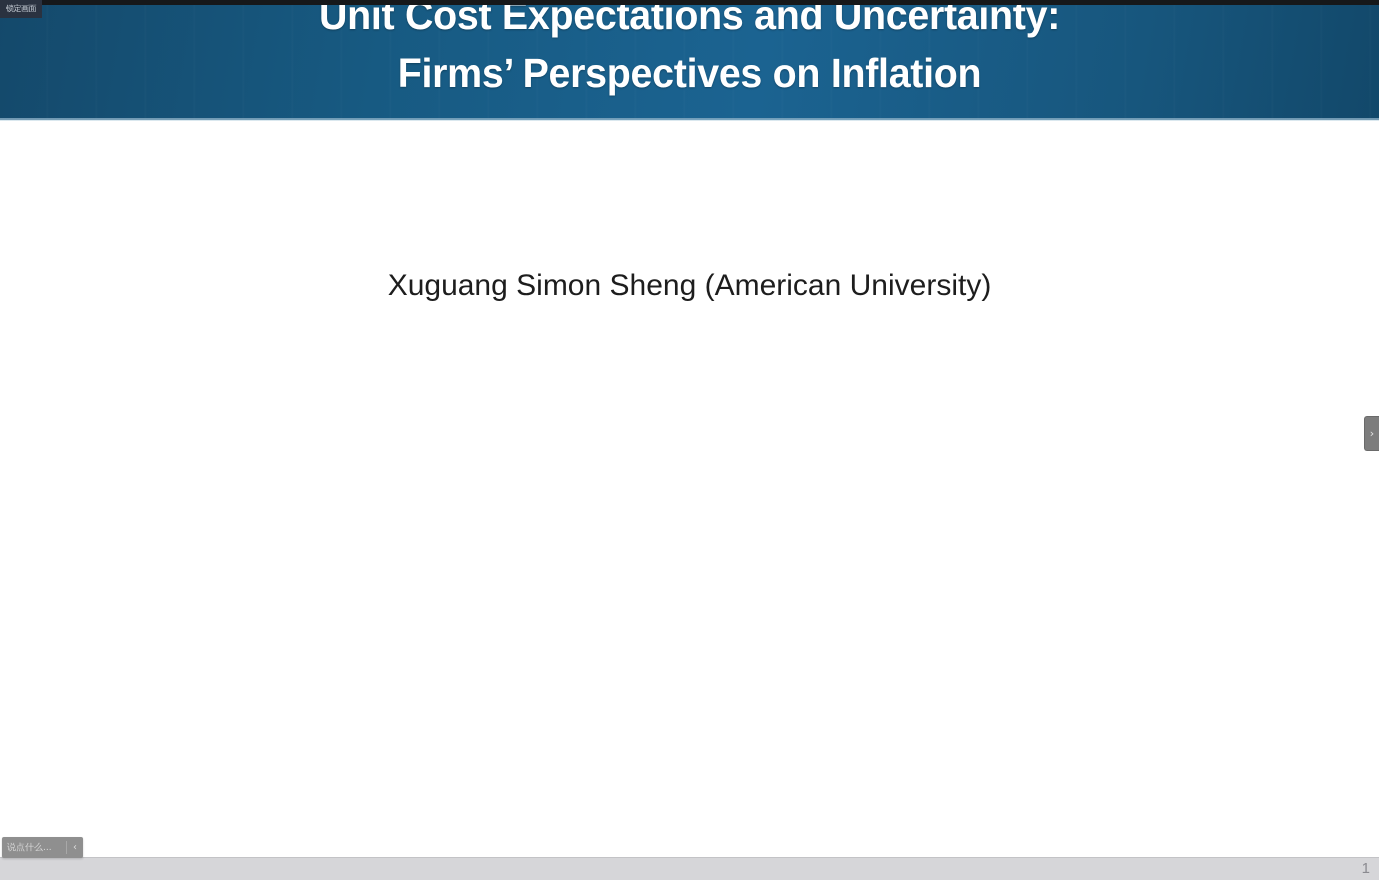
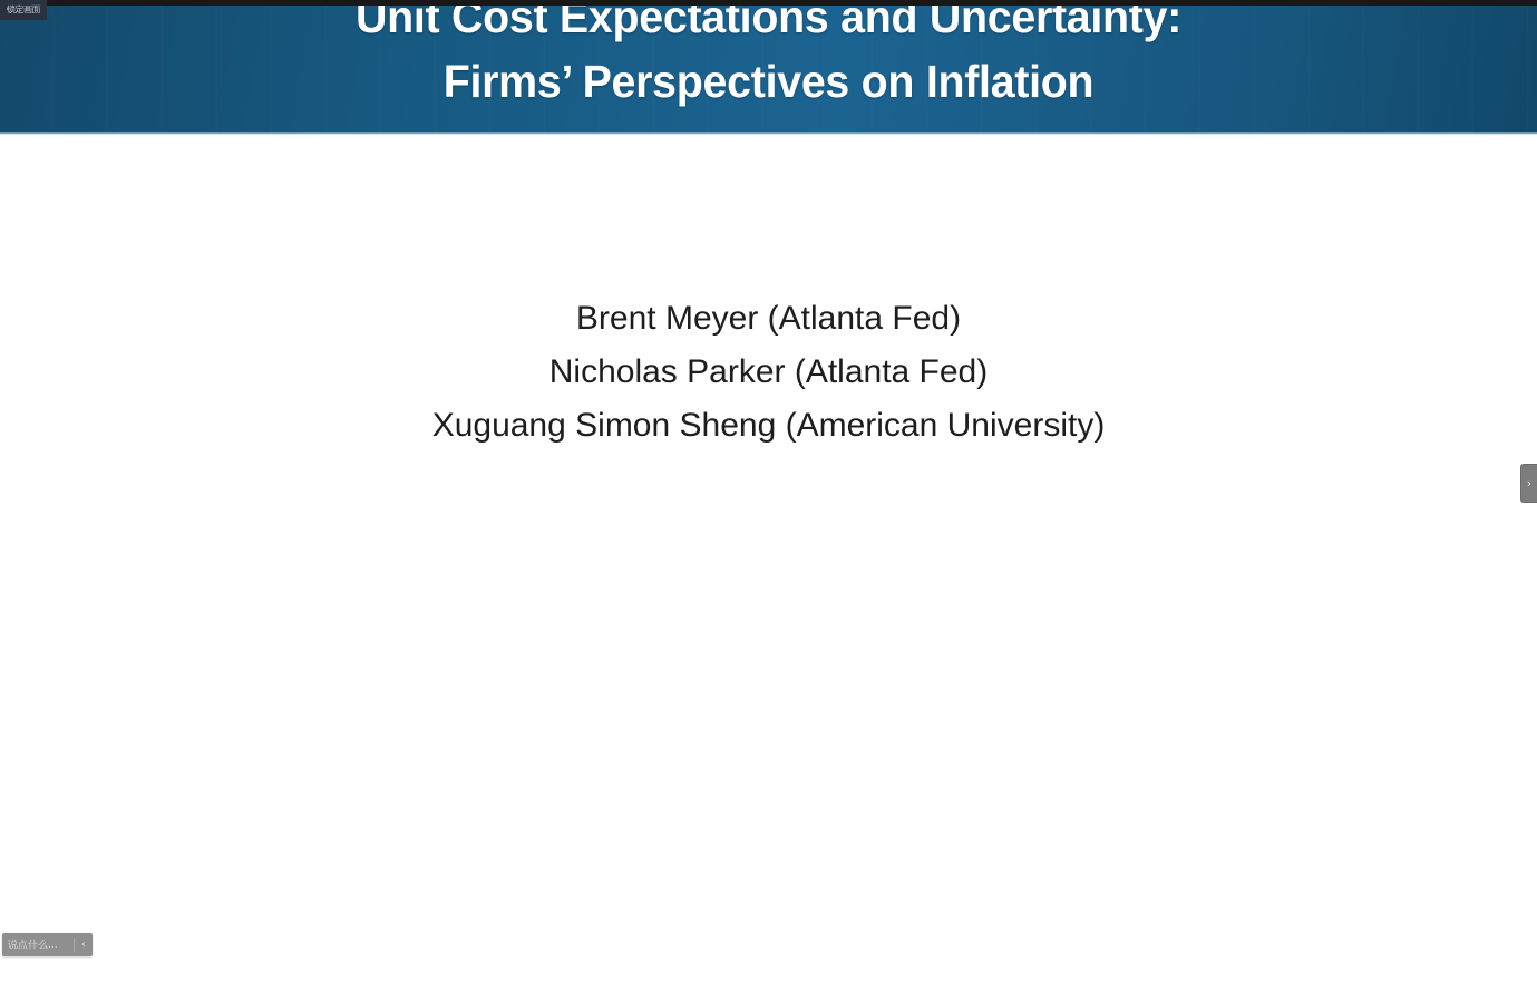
+ Brent Meyer (Atlanta Fed)
+ Nicholas Parker (Atlanta Fed)
  Xuguang Simon Sheng (American University)
  锁定画面
  说点什么...
  ‹
  ›
- 1
